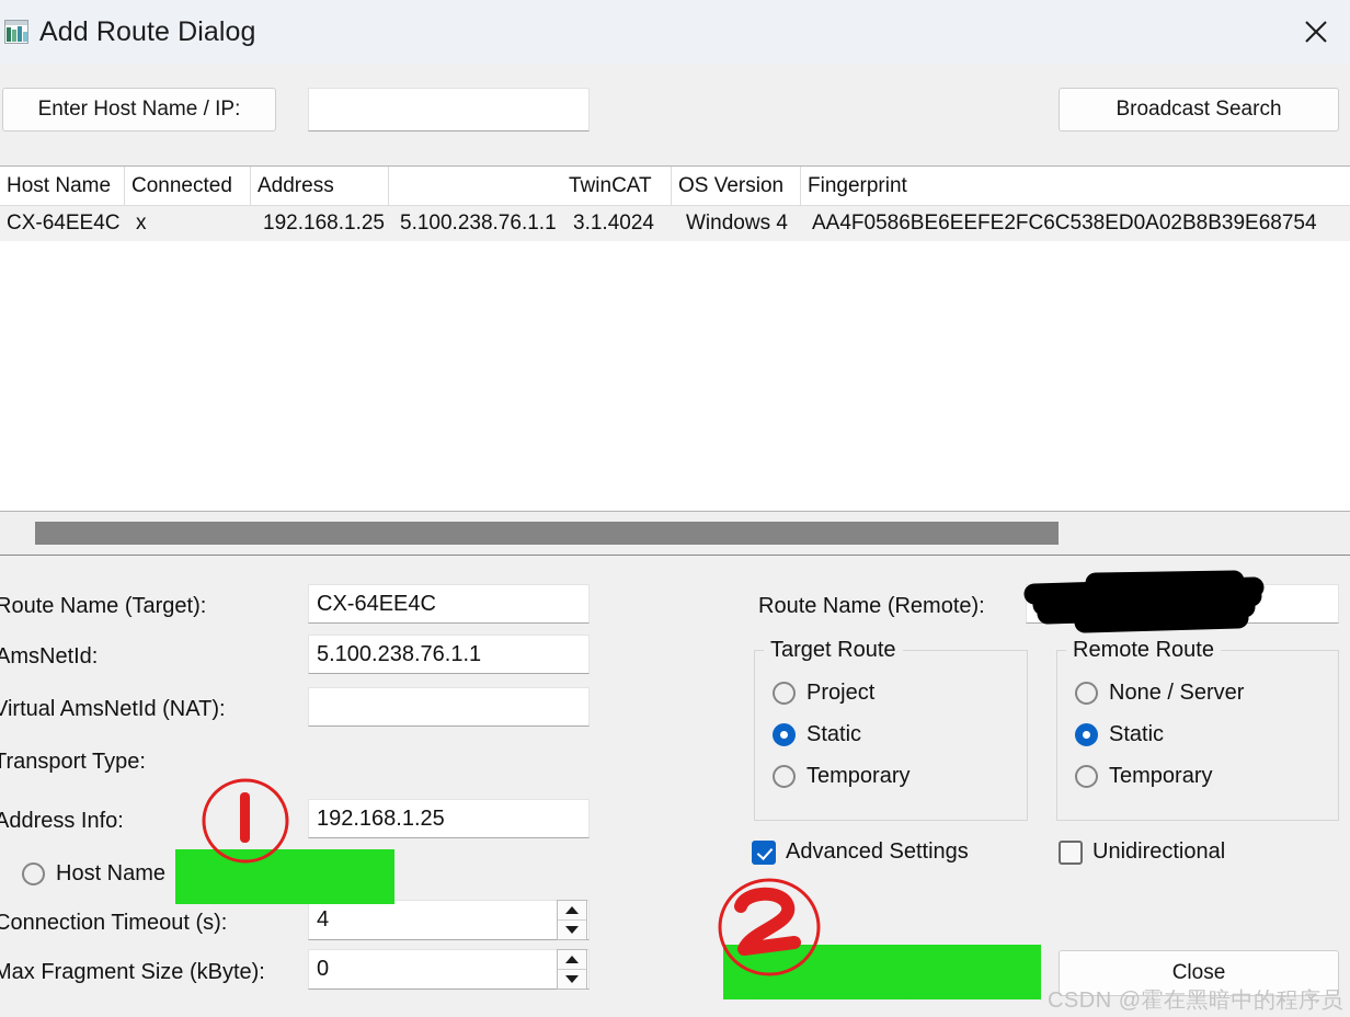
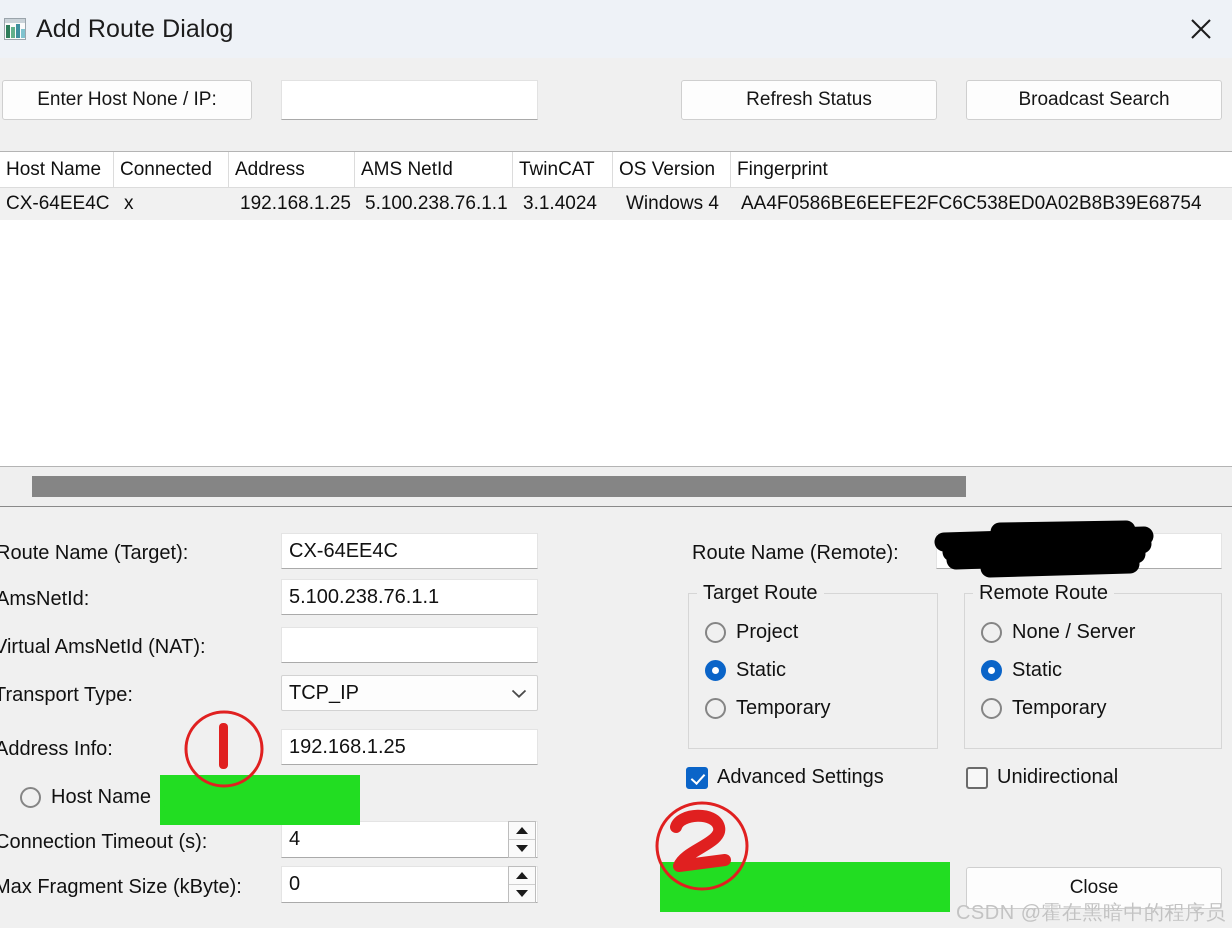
  Add Route Dialog
- Enter Host Name / IP:
+ Enter Host None / IP:
+ Refresh Status
  Broadcast Search
  Host Name
  Connected
  Address
+ AMS NetId
  TwinCAT
  OS Version
  Fingerprint
  CX-64EE4C
  x
  192.168.1.25
  5.100.238.76.1.1
  3.1.4024
  Windows 4
  AA4F0586BE6EEFE2FC6C538ED0A02B8B39E68754
  Route Name (Target):
  AmsNetId:
  Virtual AmsNetId (NAT):
  ransport Type:
  Address Info:
  Connection Timeout (s):
  Max Fragment Size (kByte):
  CX-64EE4C
  5.100.238.76.1.1
+ TCP_IP
  192.168.1.25
  Host Name
  4
  0
  Route Name (Remote):
  Target Route
  Project
  Static
  Temporary
  Remote Route
  None / Server
  Static
  Temporary
  Advanced Settings
  Unidirectional
  Close
  CSDN @霍在黑暗中的程序员
